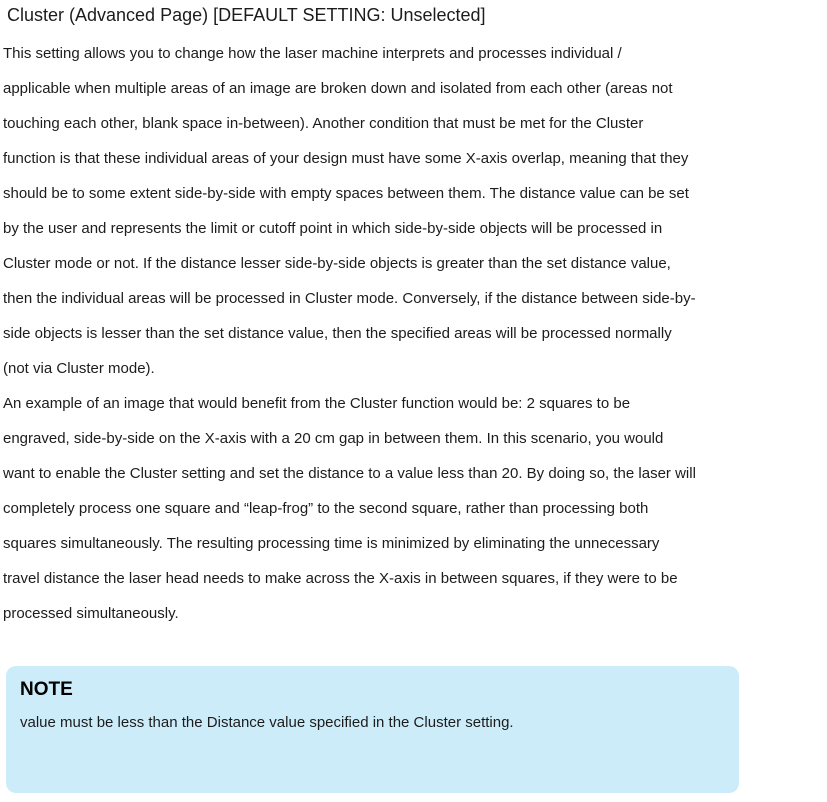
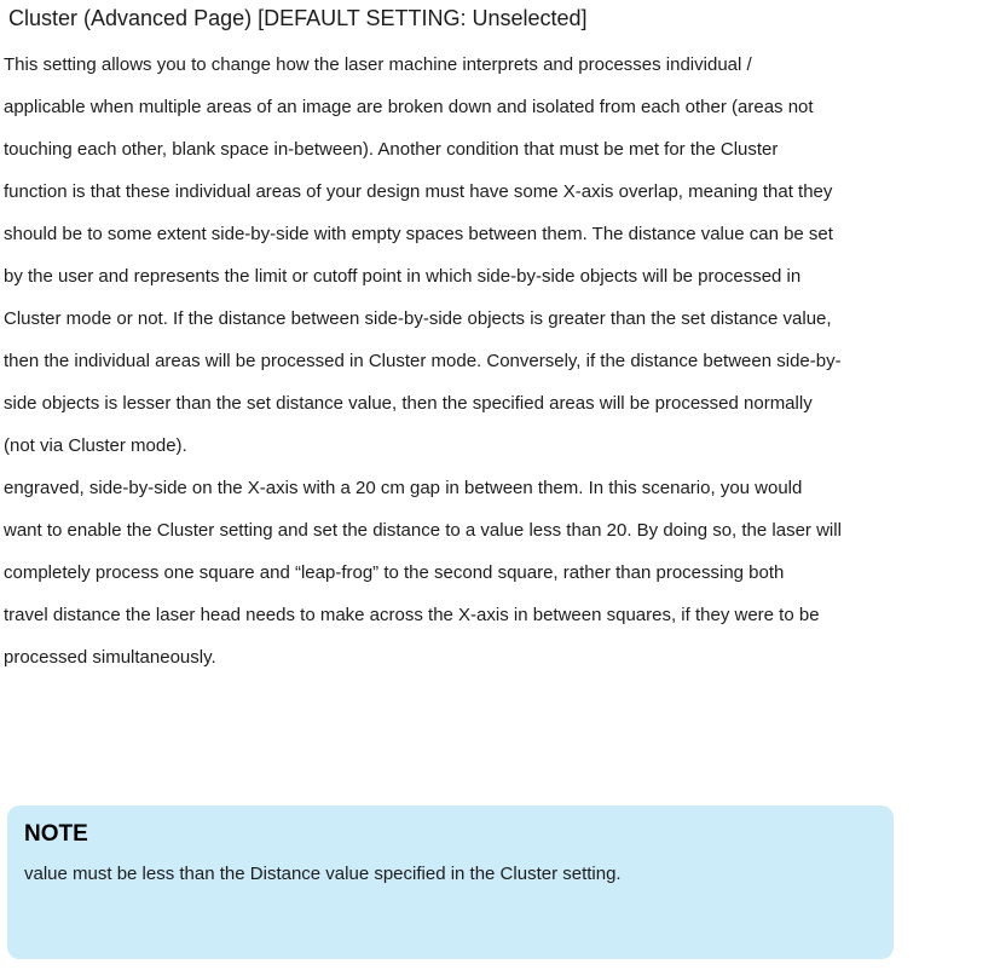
  Cluster (Advanced Page) [DEFAULT SETTING: Unselected]
  This setting allows you to change how the laser machine interprets and processes individual /
  applicable when multiple areas of an image are broken down and isolated from each other (areas not
  touching each other, blank space in-between). Another condition that must be met for the Cluster
  function is that these individual areas of your design must have some X-axis overlap, meaning that they
  should be to some extent side-by-side with empty spaces between them. The distance value can be set
  by the user and represents the limit or cutoff point in which side-by-side objects will be processed in
- Cluster mode or not. If the distance lesser side-by-side objects is greater than the set distance value,
+ Cluster mode or not. If the distance between side-by-side objects is greater than the set distance value,
  then the individual areas will be processed in Cluster mode. Conversely, if the distance between side-by-
  side objects is lesser than the set distance value, then the specified areas will be processed normally
  (not via Cluster mode).
- An example of an image that would benefit from the Cluster function would be: 2 squares to be
  engraved, side-by-side on the X-axis with a 20 cm gap in between them. In this scenario, you would
  want to enable the Cluster setting and set the distance to a value less than 20. By doing so, the laser will
  completely process one square and “leap-frog” to the second square, rather than processing both
- squares simultaneously. The resulting processing time is minimized by eliminating the unnecessary
  travel distance the laser head needs to make across the X-axis in between squares, if they were to be
  processed simultaneously.
  NOTE
  value must be less than the Distance value specified in the Cluster setting.
